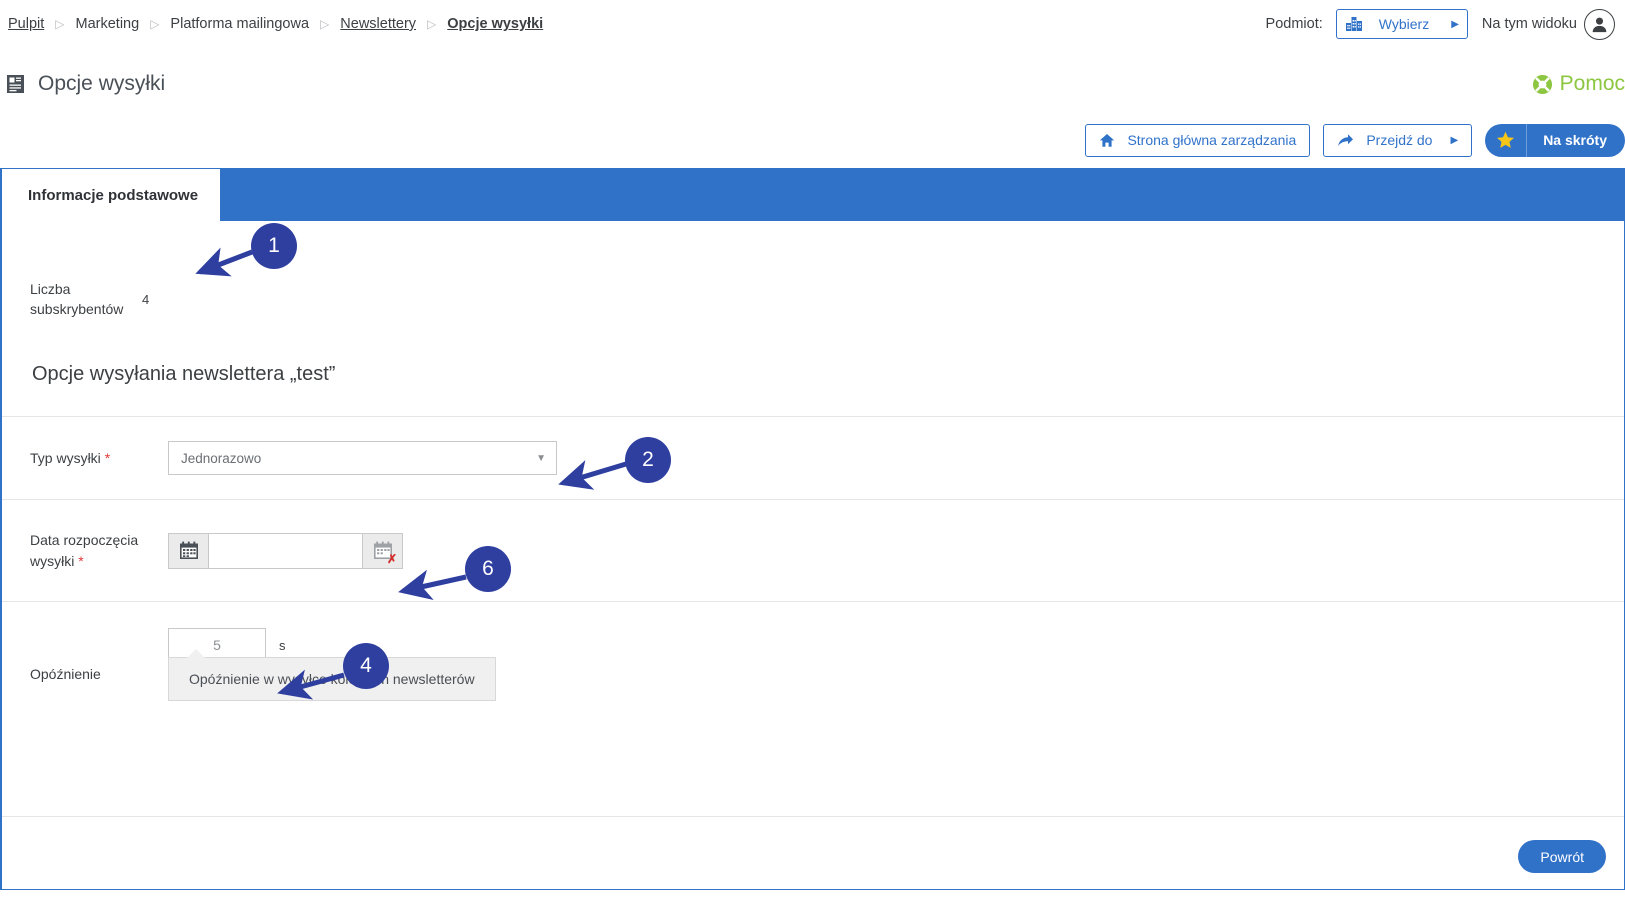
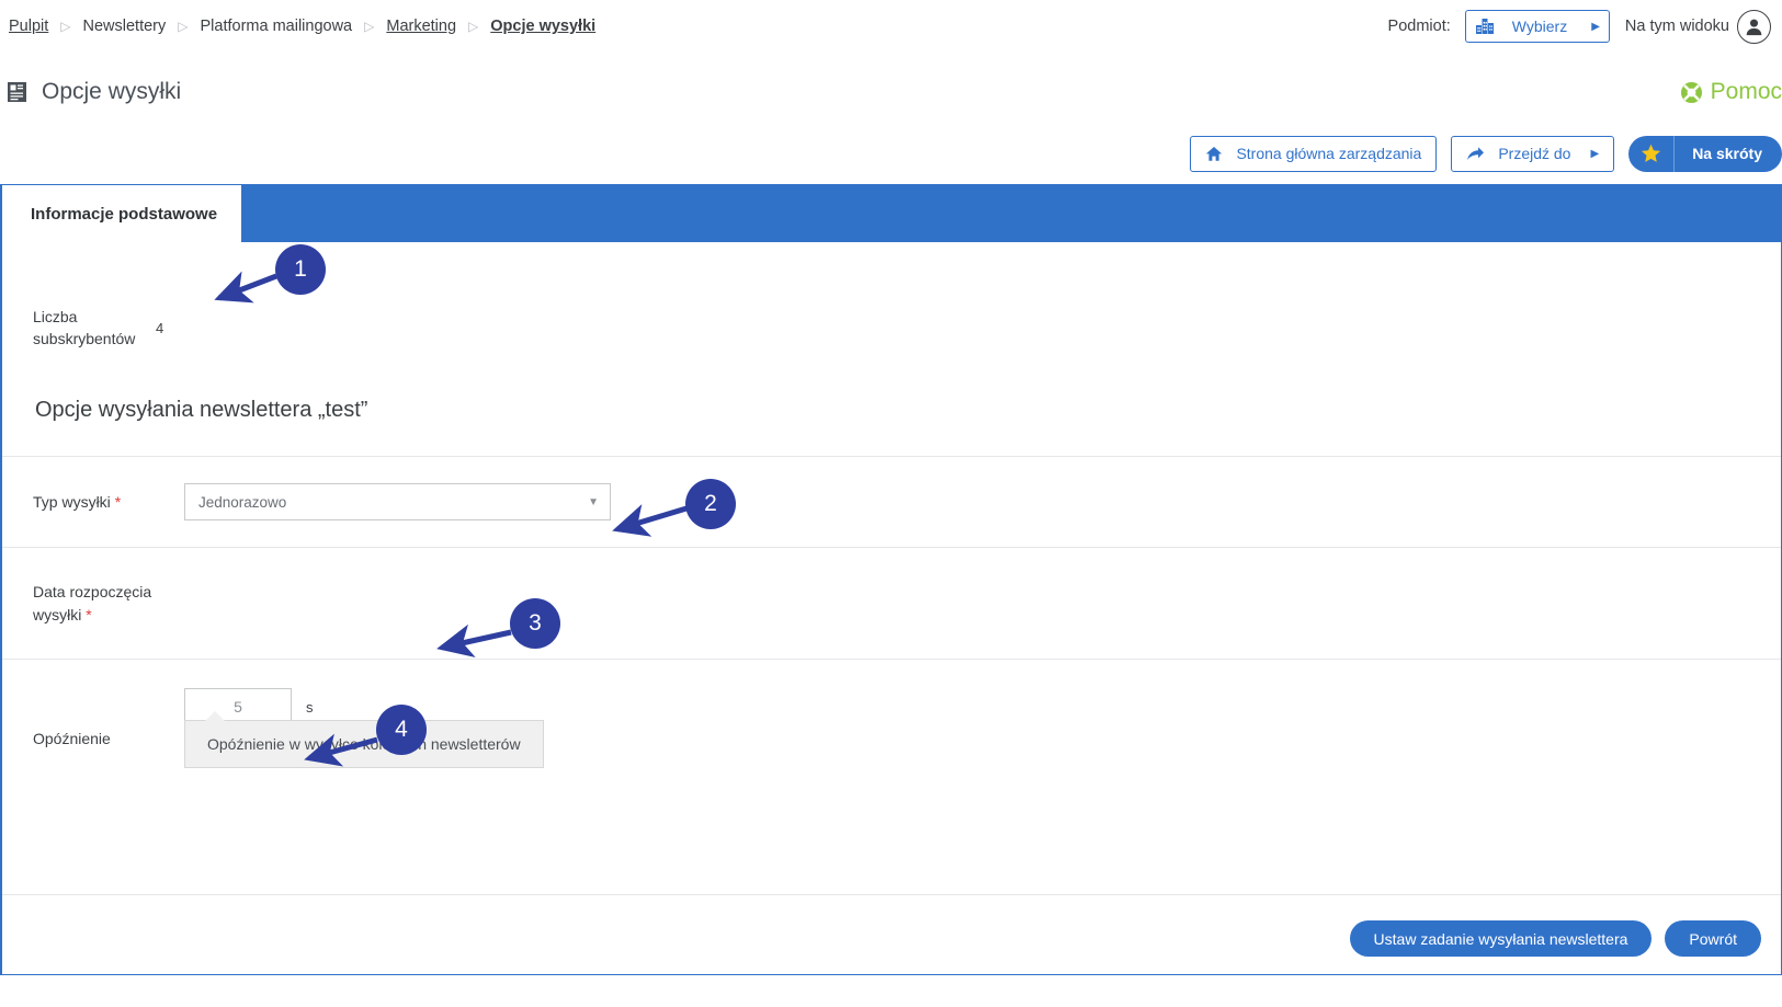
  Pulpit
  ▷
- Marketing
+ Newslettery
  ▷
  Platforma mailingowa
  ▷
- Newslettery
+ Marketing
  ▷
  Opcje wysyłki
  Podmiot:
  Wybierz
  ▶
  Na tym widoku
  Opcje wysyłki
  Pomoc
  Strona główna zarządzania
  Przejdź do
  ▶
  Na skróty
  Informacje podstawowe
  Liczba subskrybentów
  4
  Opcje wysyłania newslettera „test”
  Typ wysyłki *
  Jednorazowo
  ▼
  Data rozpoczęcia wysyłki *
- ✗
  Opóźnienie
  5
  s
  Opóźnienie w wysyłcoh newsletterów
+ Ustaw zadanie wysyłania newslettera
  Powrót
  1
  2
- 6
+ 3
  4
